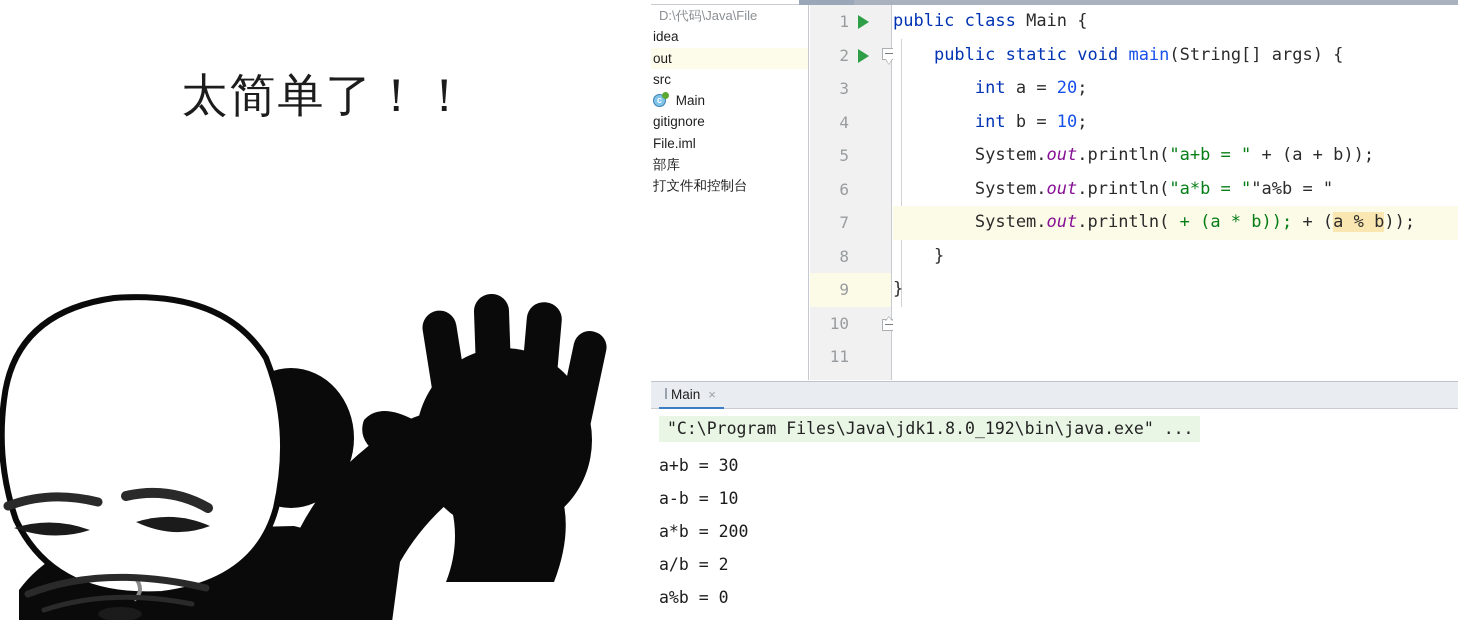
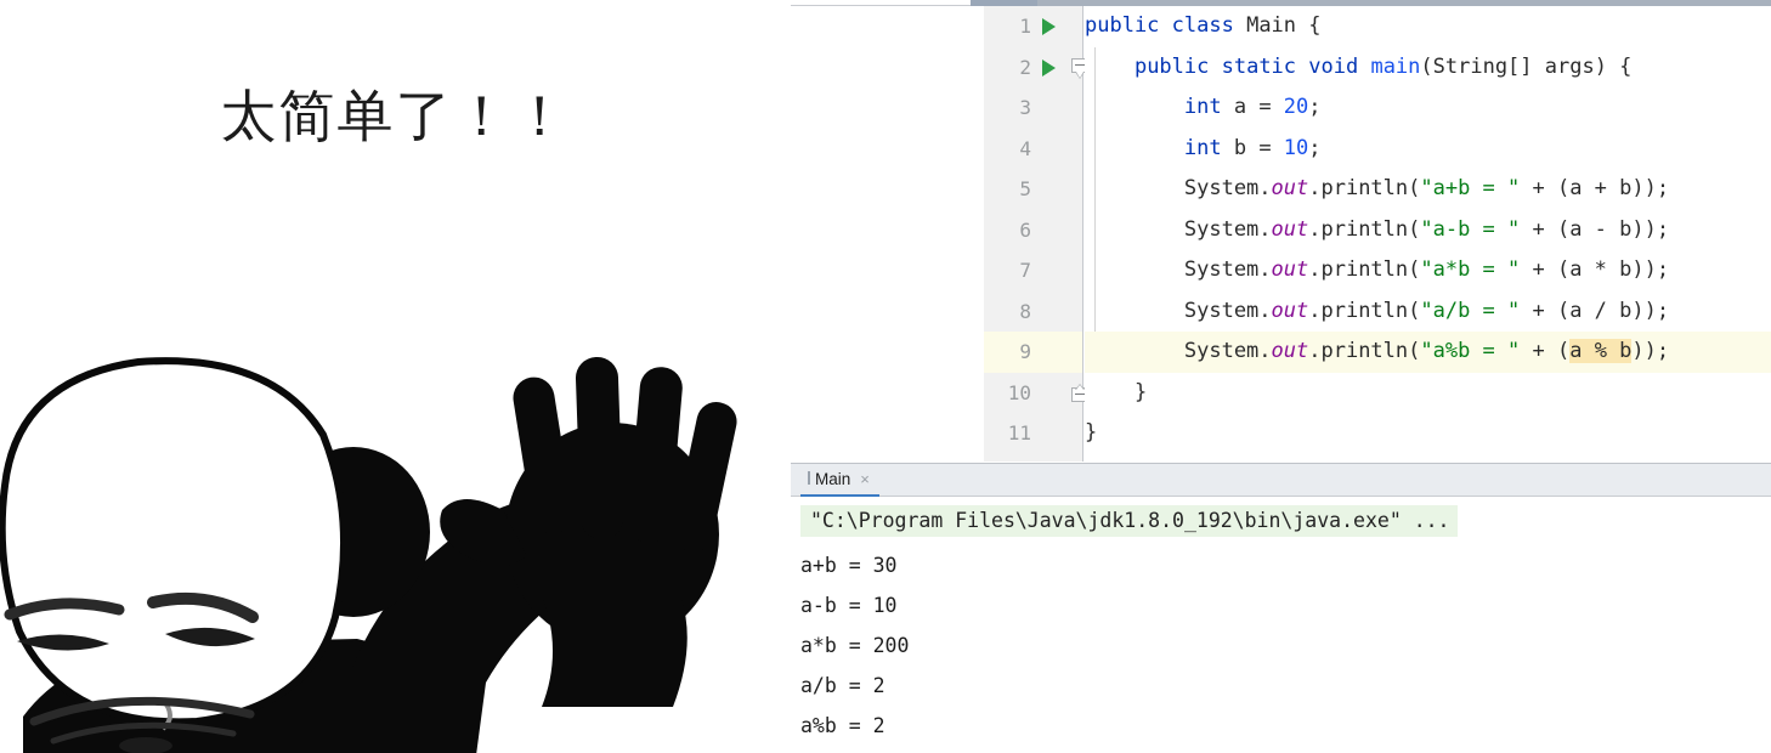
  太简单了！！
- D:\代码\Java\File
- idea
- out
- src
- c
- Main
- gitignore
- File.iml
- 部库
- 打文件和控制台
  1
  2
  3
  4
  5
  6
  7
  8
  9
  10
  11
  public class Main {
  public static void main(String[] args) {
  int a = 20;
  int b = 10;
  System.out.println("a+b = " + (a + b));
+ System.out.println("a-b = " + (a - b));
- System.out.println("a*b = ""a%b = "
+ System.out.println("a*b = " + (a * b));
+ System.out.println("a/b = " + (a / b));
- System.out.println( + (a * b)); + (a % b));
+ System.out.println("a%b = " + (a % b));
  }
  }
  Main ×
  "C:\Program Files\Java\jdk1.8.0_192\bin\java.exe" ...
  a+b = 30
  a-b = 10
  a*b = 200
  a/b = 2
- a%b = 0
+ a%b = 2
